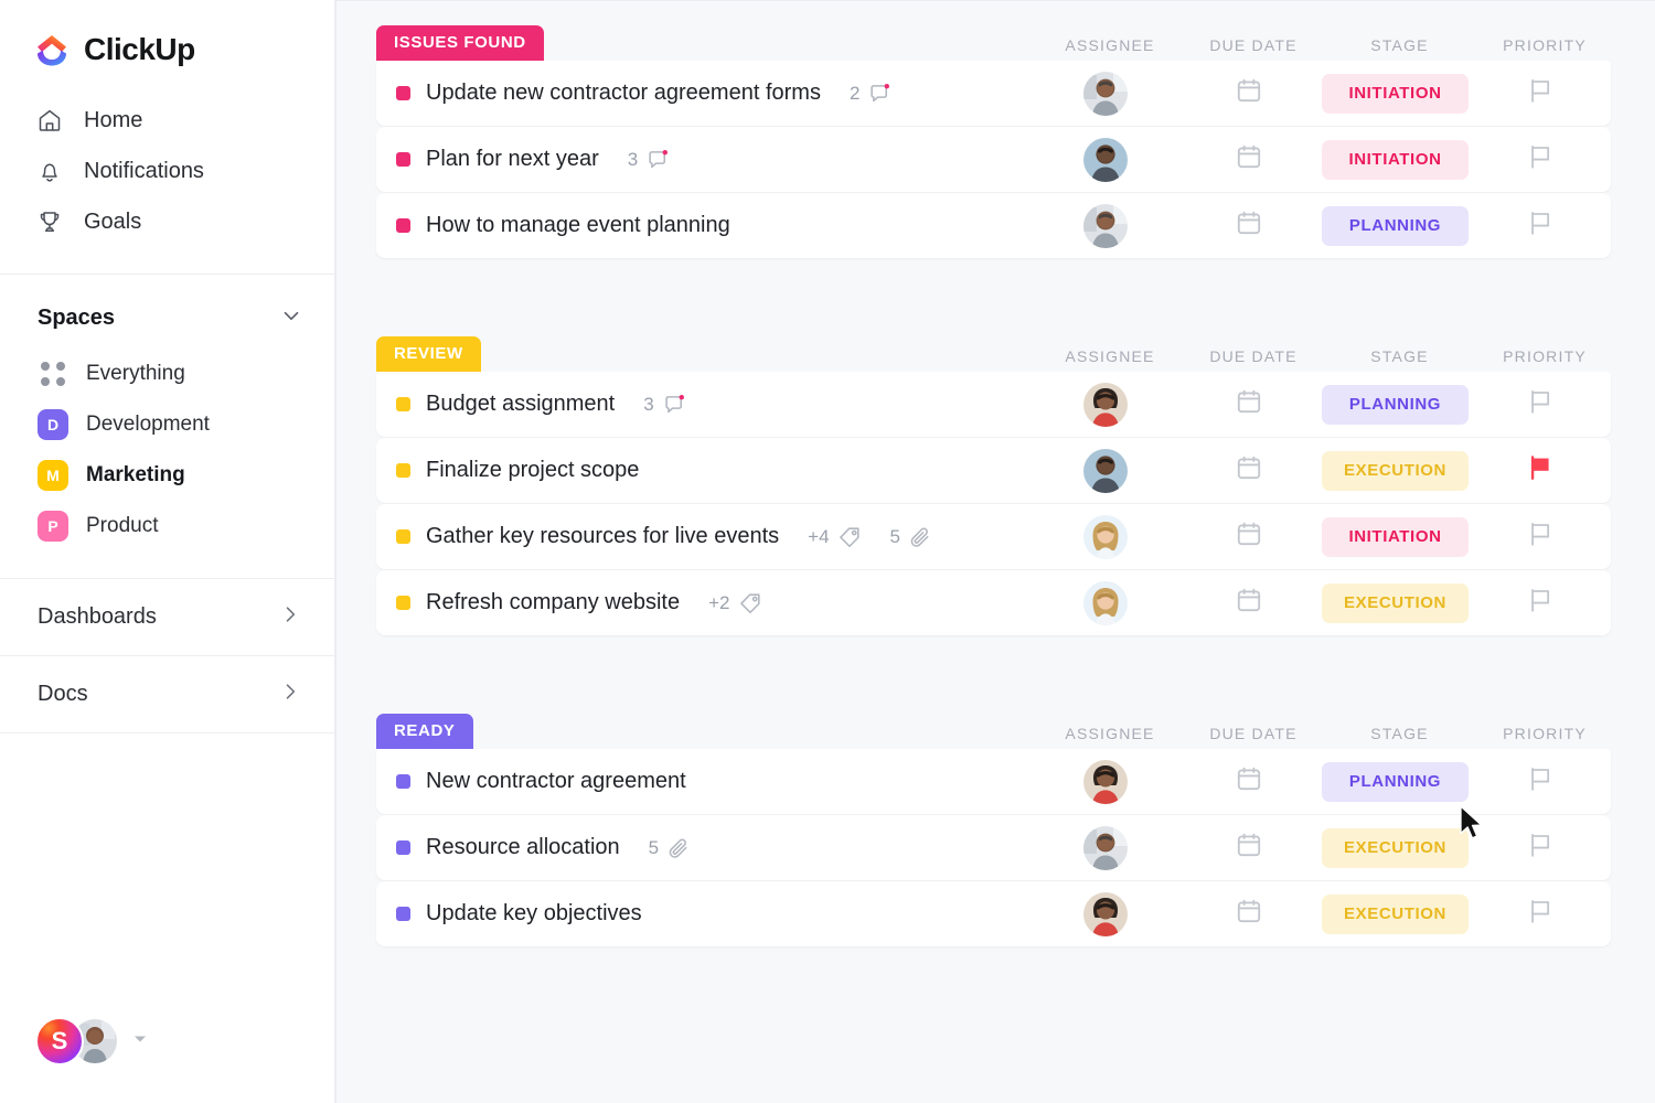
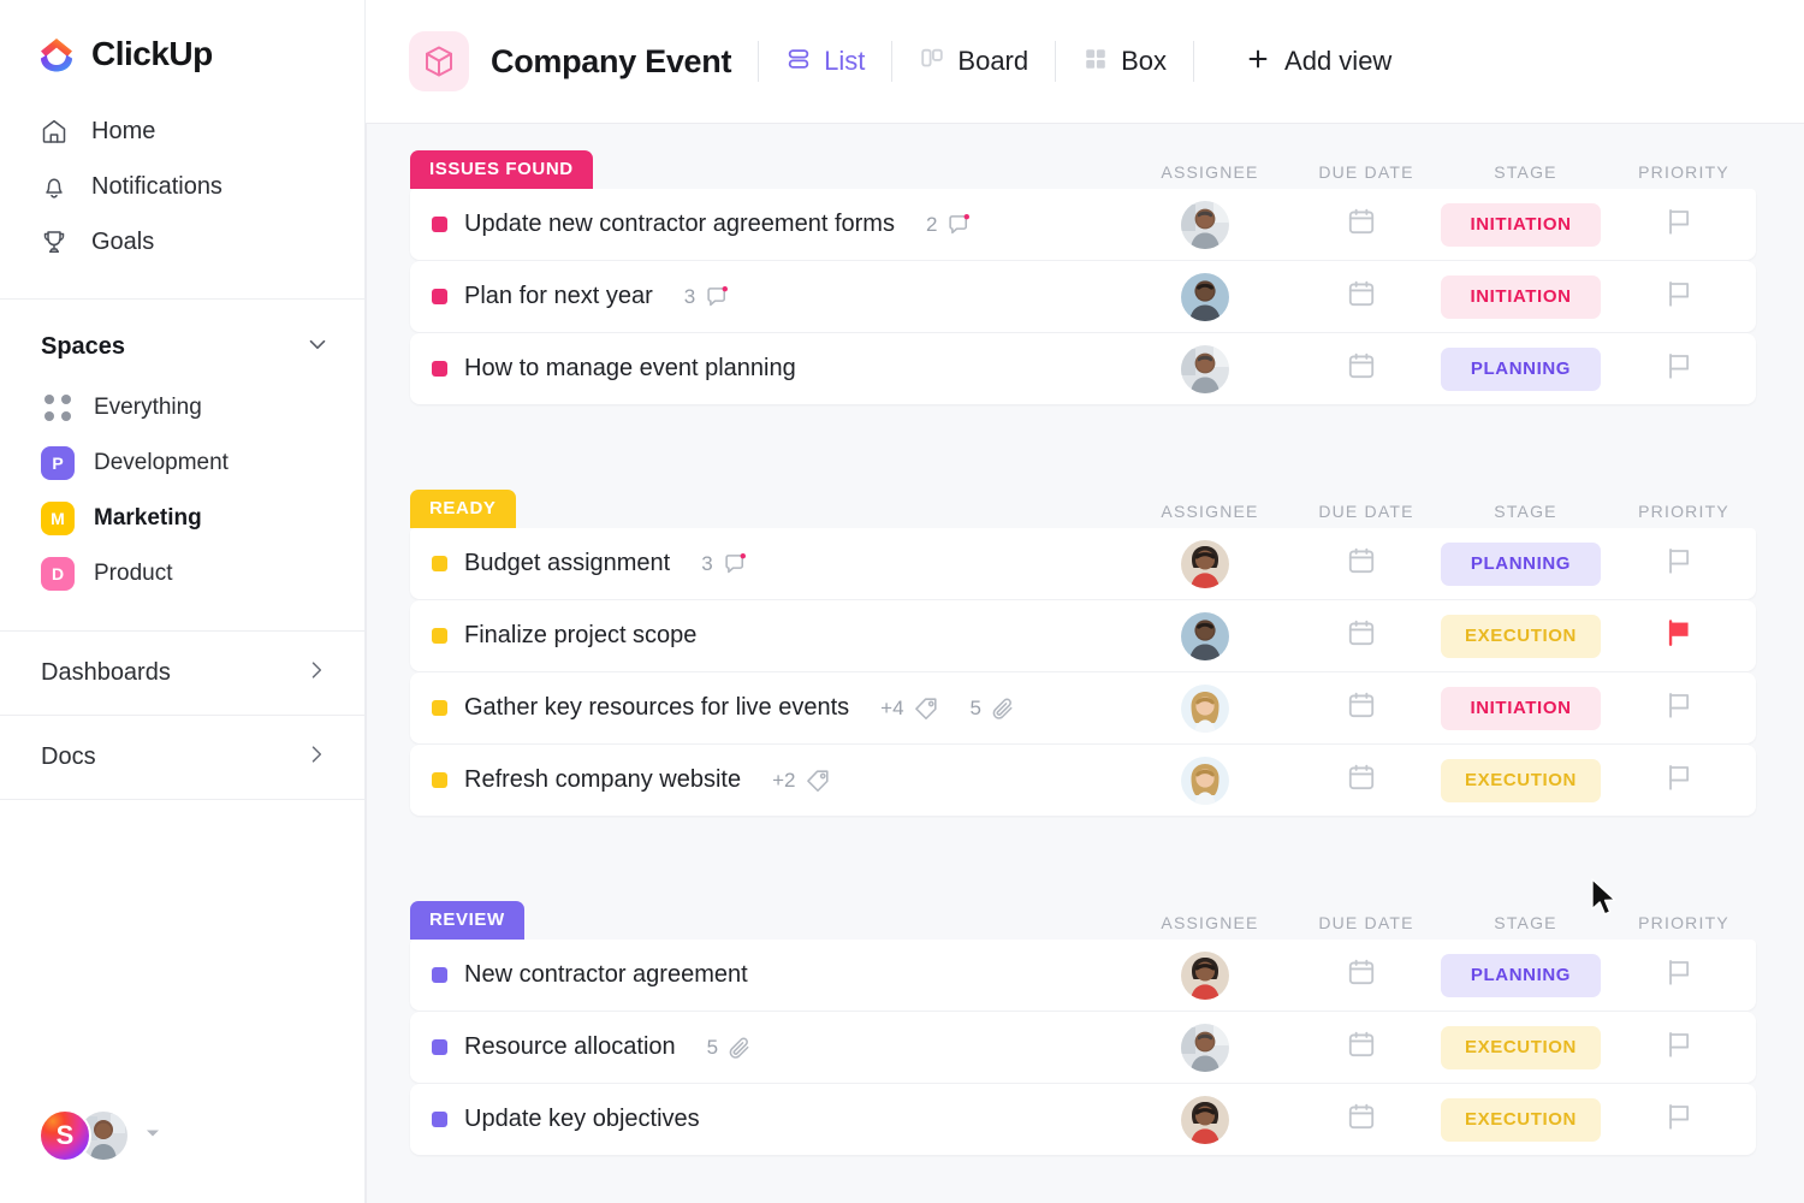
  ClickUp
  Home
  Notifications
  Goals
  Spaces
  Everything
- D
+ P
  Development
  M
  Marketing
- P
+ D
  Product
  Dashboards
  Docs
  S
+ Company Event
+ List
+ Board
+ Box
+ Add view
  ISSUES FOUND
  ASSIGNEE
  DUE DATE
  STAGE
  PRIORITY
  Update new contractor agreement forms
  2
  INITIATION
  Plan for next year
  3
  INITIATION
  How to manage event planning
  PLANNING
- REVIEW
+ READY
  ASSIGNEE
  DUE DATE
  STAGE
  PRIORITY
  Budget assignment
  3
  PLANNING
  Finalize project scope
  EXECUTION
  Gather key resources for live events
  +4
  5
  INITIATION
  Refresh company website
  +2
  EXECUTION
- READY
+ REVIEW
  ASSIGNEE
  DUE DATE
  STAGE
  PRIORITY
  New contractor agreement
  PLANNING
  Resource allocation
  5
  EXECUTION
  Update key objectives
  EXECUTION
